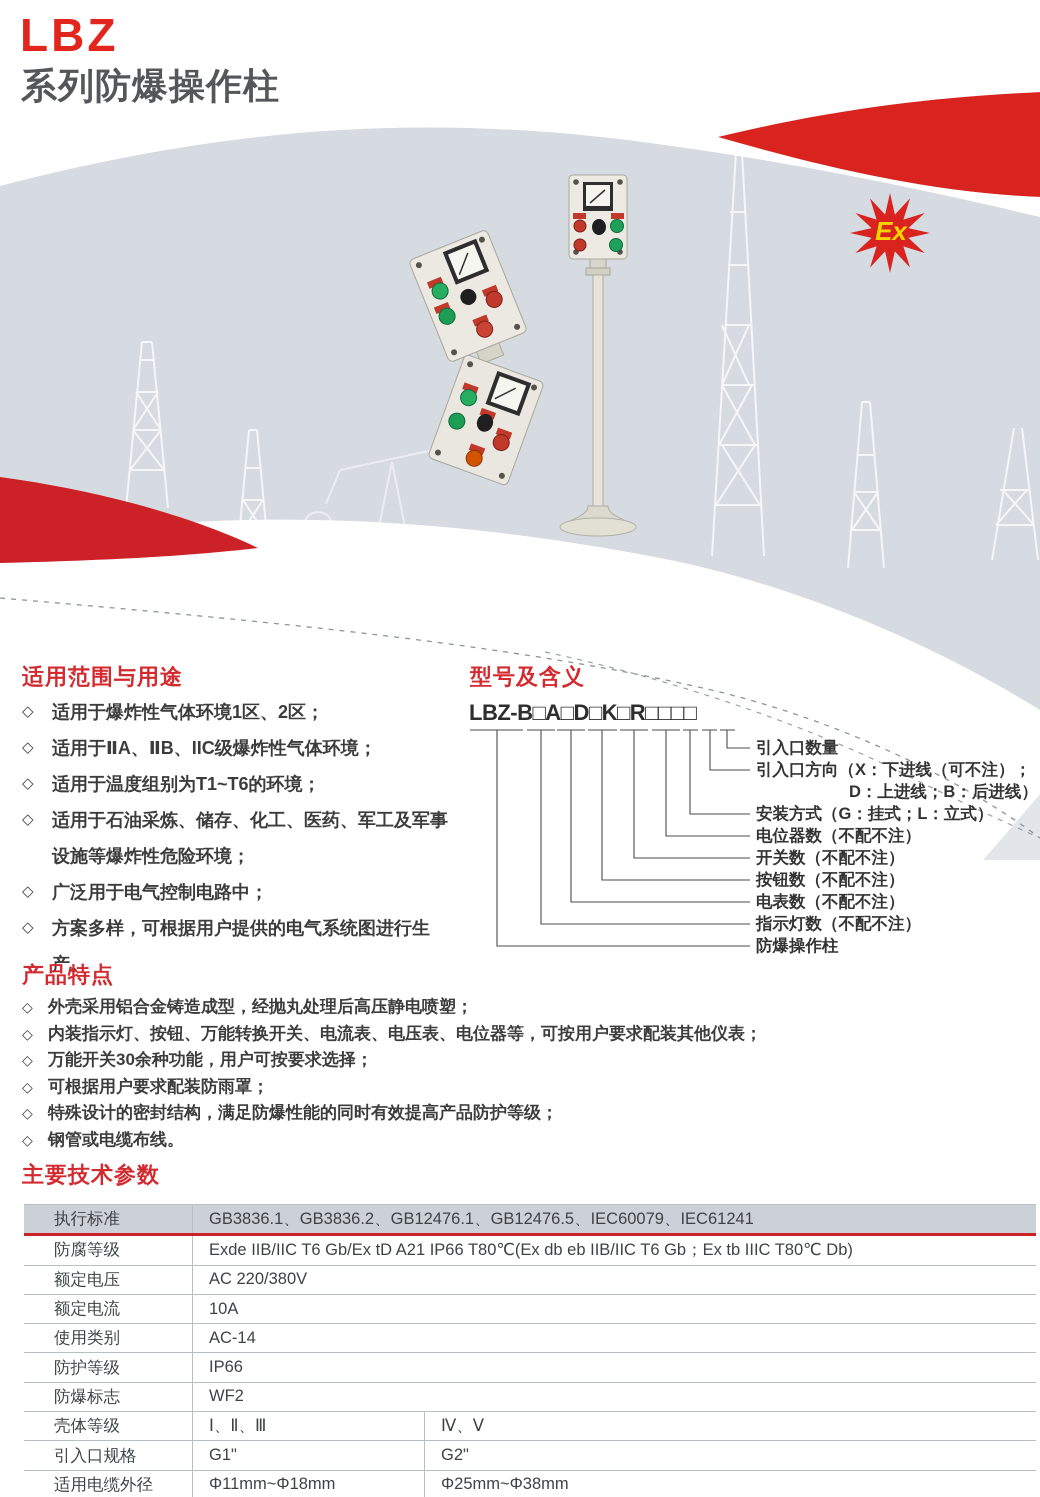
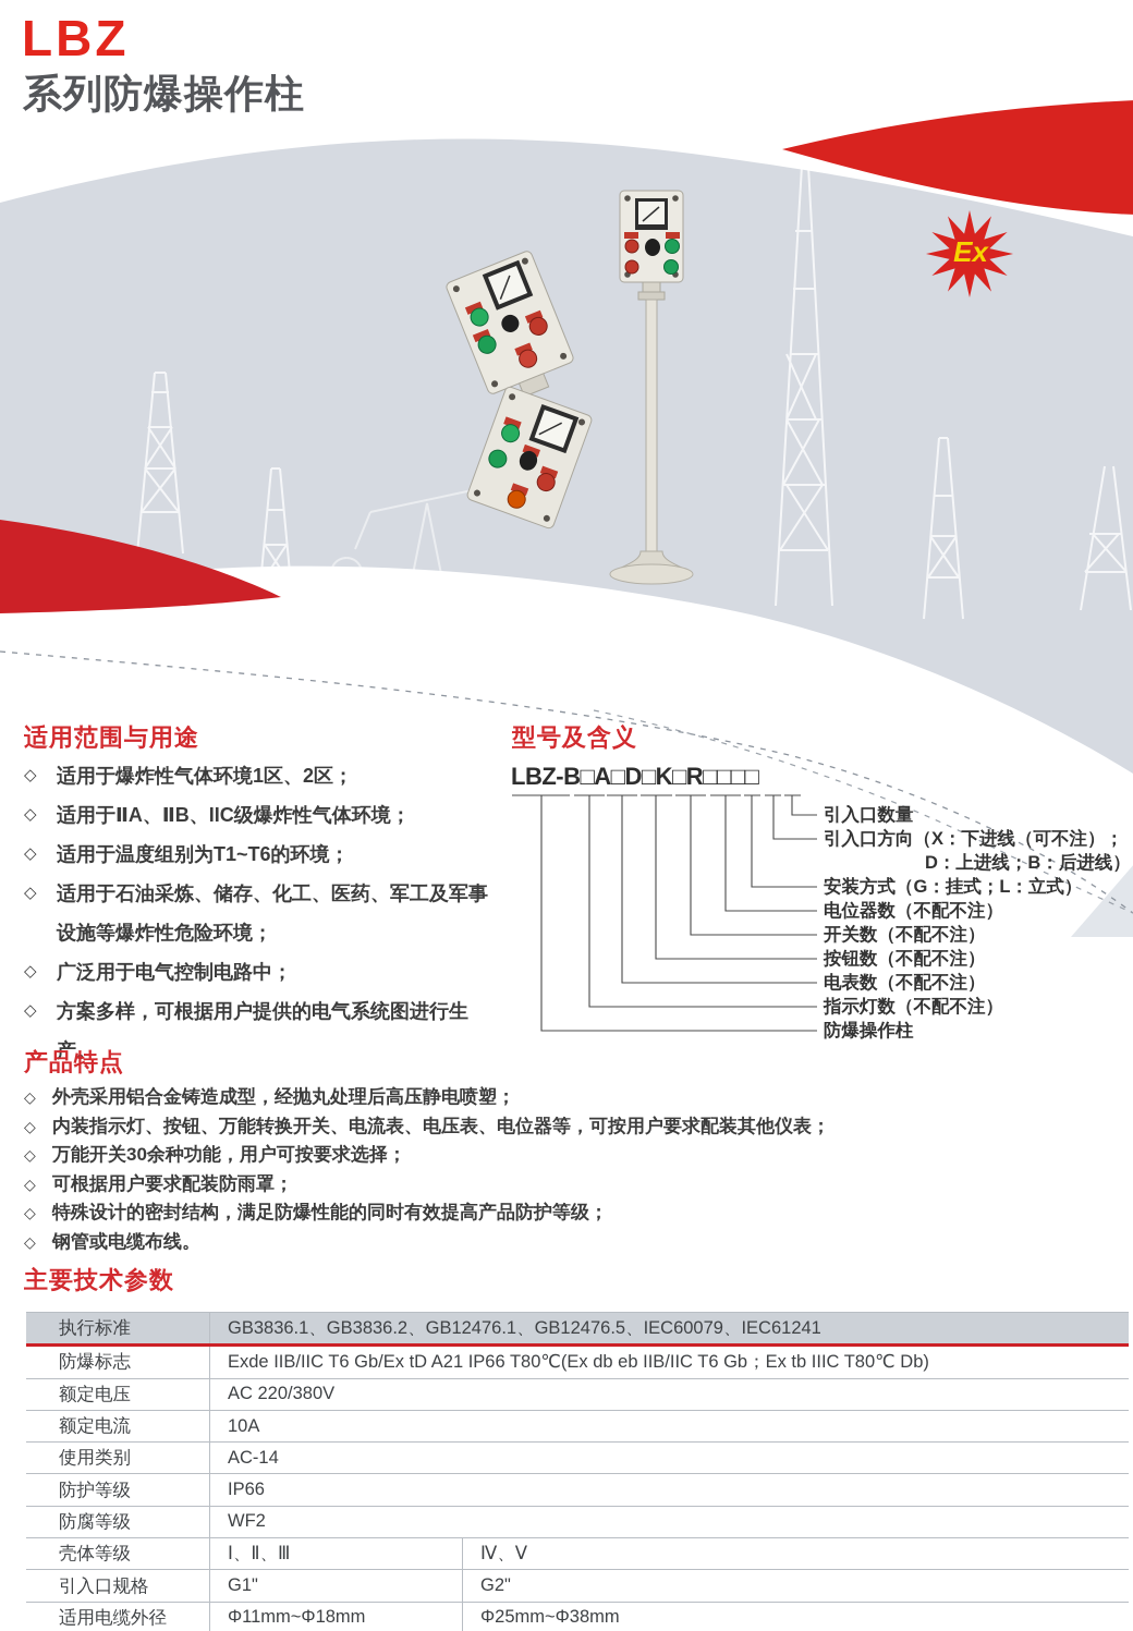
  LBZ
  系列防爆操作柱
  Ex
  适用范围与用途
  ◇
  适用于爆炸性气体环境1区、2区；
  ◇
  适用于ⅡA、ⅡB、IIC级爆炸性气体环境；
  ◇
  适用于温度组别为T1~T6的环境；
  ◇
  适用于石油采炼、储存、化工、医药、军工及军事
  设施等爆炸性危险环境；
  ◇
  广泛用于电气控制电路中；
  ◇
  方案多样，可根据用户提供的电气系统图进行生产。
  型号及含义
  LBZ-B□A□D□K□R□□□□
  引入口数量
  引入口方向（X：下进线（可不注）；
  D：上进线；B：后进线）
  安装方式（G：挂式；L：立式）
  电位器数（不配不注）
  开关数（不配不注）
  按钮数（不配不注）
  电表数（不配不注）
  指示灯数（不配不注）
  防爆操作柱
  产品特点
  ◇
  外壳采用铝合金铸造成型，经抛丸处理后高压静电喷塑；
  ◇
  内装指示灯、按钮、万能转换开关、电流表、电压表、电位器等，可按用户要求配装其他仪表；
  ◇
  万能开关30余种功能，用户可按要求选择；
  ◇
  可根据用户要求配装防雨罩；
  ◇
  特殊设计的密封结构，满足防爆性能的同时有效提高产品防护等级；
  ◇
  钢管或电缆布线。
  主要技术参数
  执行标准
  GB3836.1、GB3836.2、GB12476.1、GB12476.5、IEC60079、IEC61241
- 防腐等级
+ 防爆标志
  Exde IIB/IIC T6 Gb/Ex tD A21 IP66 T80℃(Ex db eb IIB/IIC T6 Gb；Ex tb IIIC T80℃ Db)
  额定电压
  AC 220/380V
  额定电流
  10A
  使用类别
  AC-14
  防护等级
  IP66
- 防爆标志
+ 防腐等级
  WF2
  壳体等级
  Ⅰ、Ⅱ、Ⅲ
  Ⅳ、Ⅴ
  引入口规格
  G1"
  G2"
  适用电缆外径
  Φ11mm~Φ18mm
  Φ25mm~Φ38mm
